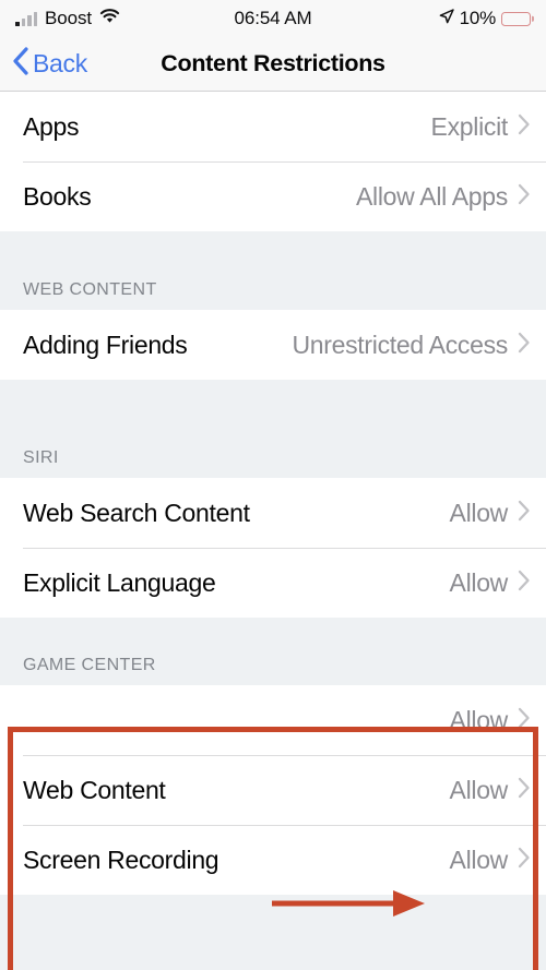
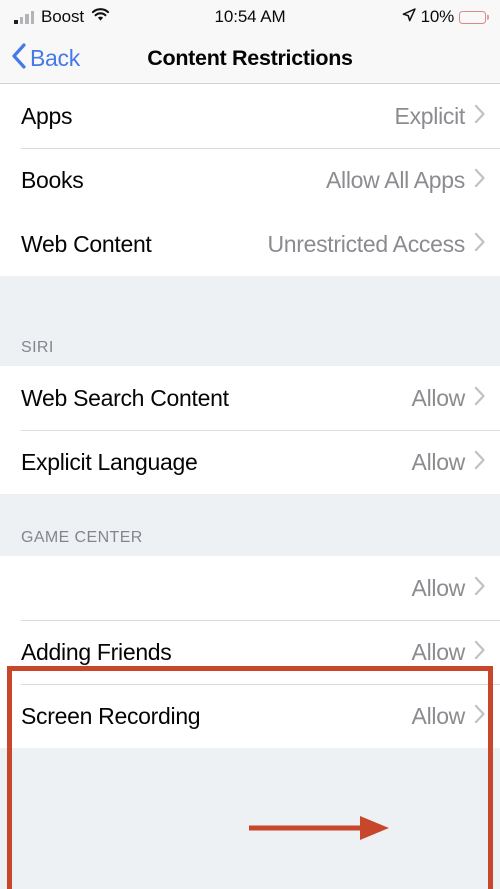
  Boost
- 06:54 AM
+ 10:54 AM
  10%
  Back
  Content Restrictions
  Apps
  Explicit
  Books
  Allow All Apps
- WEB CONTENT
- Adding Friends
+ Web Content
  Unrestricted Access
  SIRI
  Web Search Content
  Allow
  Explicit Language
  Allow
  GAME CENTER
  Allow
- Web Content
+ Adding Friends
  Allow
  Screen Recording
  Allow
